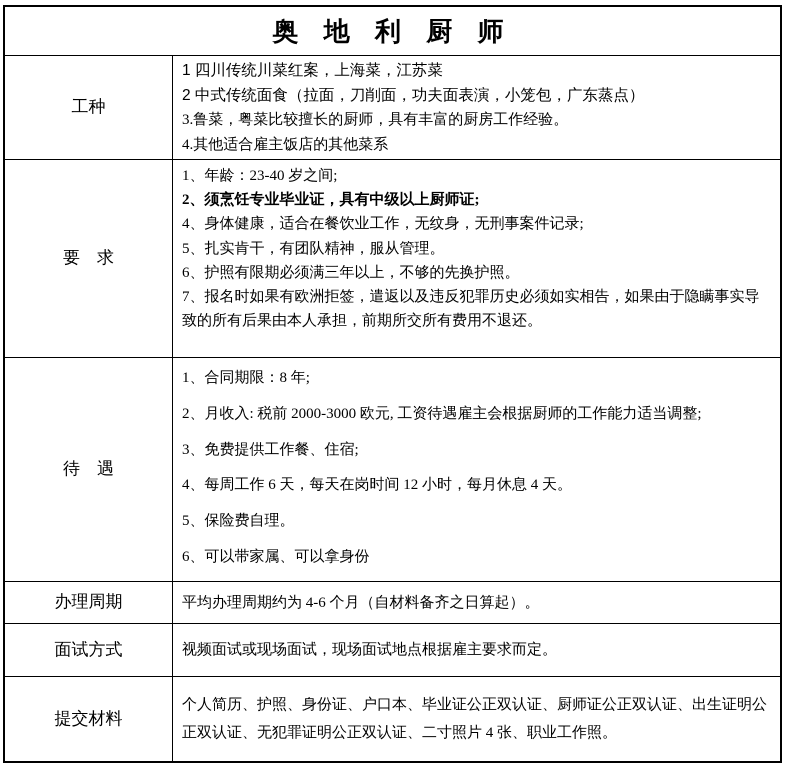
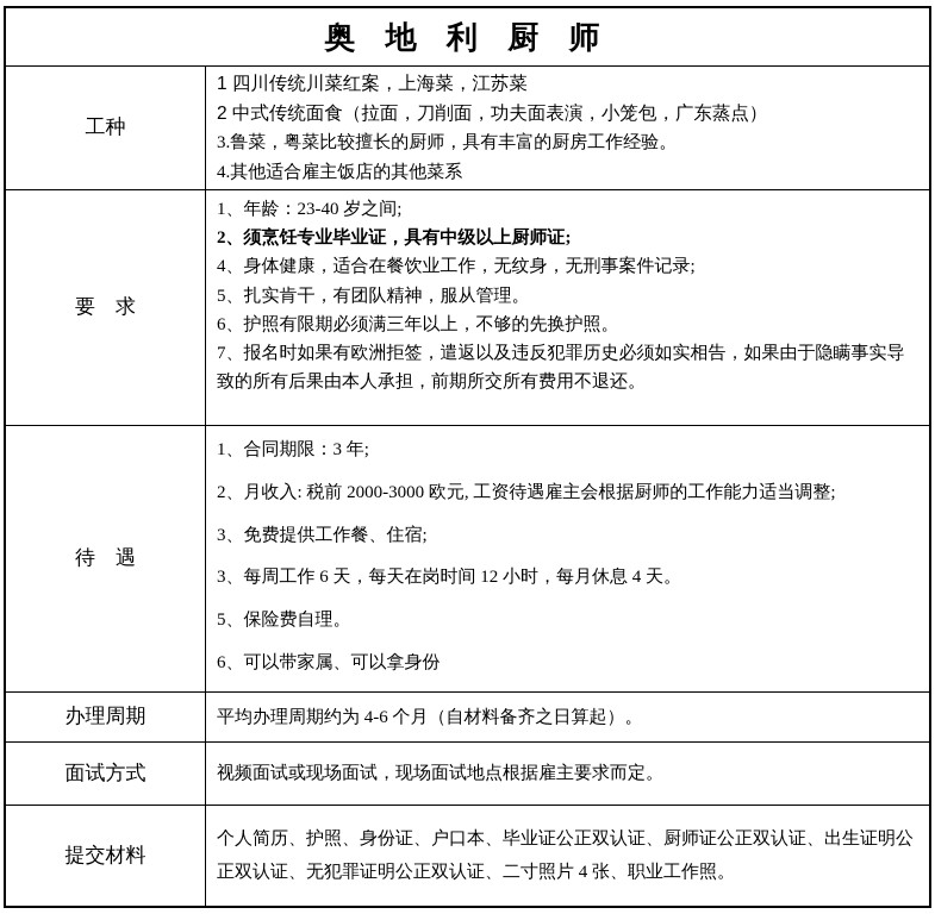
  奥 地 利 厨 师
  工种
  1 四川传统川菜红案，上海菜，江苏菜
  2 中式传统面食（拉面，刀削面，功夫面表演，小笼包，广东蒸点）
  3.鲁菜，粤菜比较擅长的厨师，具有丰富的厨房工作经验。
  4.其他适合雇主饭店的其他菜系
  要 求
  1、年龄：23-40 岁之间;
  2、须烹饪专业毕业证，具有中级以上厨师证;
  4、身体健康，适合在餐饮业工作，无纹身，无刑事案件记录;
  5、扎实肯干，有团队精神，服从管理。
  6、护照有限期必须满三年以上，不够的先换护照。
  7、报名时如果有欧洲拒签，遣返以及违反犯罪历史必须如实相告，如果由于隐瞒事实导致的所有后果由本人承担，前期所交所有费用不退还。
  待 遇
- 1、合同期限：8 年;
+ 1、合同期限：3 年;
  2、月收入: 税前 2000-3000 欧元, 工资待遇雇主会根据厨师的工作能力适当调整;
  3、免费提供工作餐、住宿;
- 4、每周工作 6 天，每天在岗时间 12 小时，每月休息 4 天。
+ 3、每周工作 6 天，每天在岗时间 12 小时，每月休息 4 天。
  5、保险费自理。
  6、可以带家属、可以拿身份
  办理周期
  平均办理周期约为 4-6 个月（自材料备齐之日算起）。
  面试方式
  视频面试或现场面试，现场面试地点根据雇主要求而定。
  提交材料
  个人简历、护照、身份证、户口本、毕业证公正双认证、厨师证公正双认证、出生证明公正双认证、无犯罪证明公正双认证、二寸照片 4 张、职业工作照。
